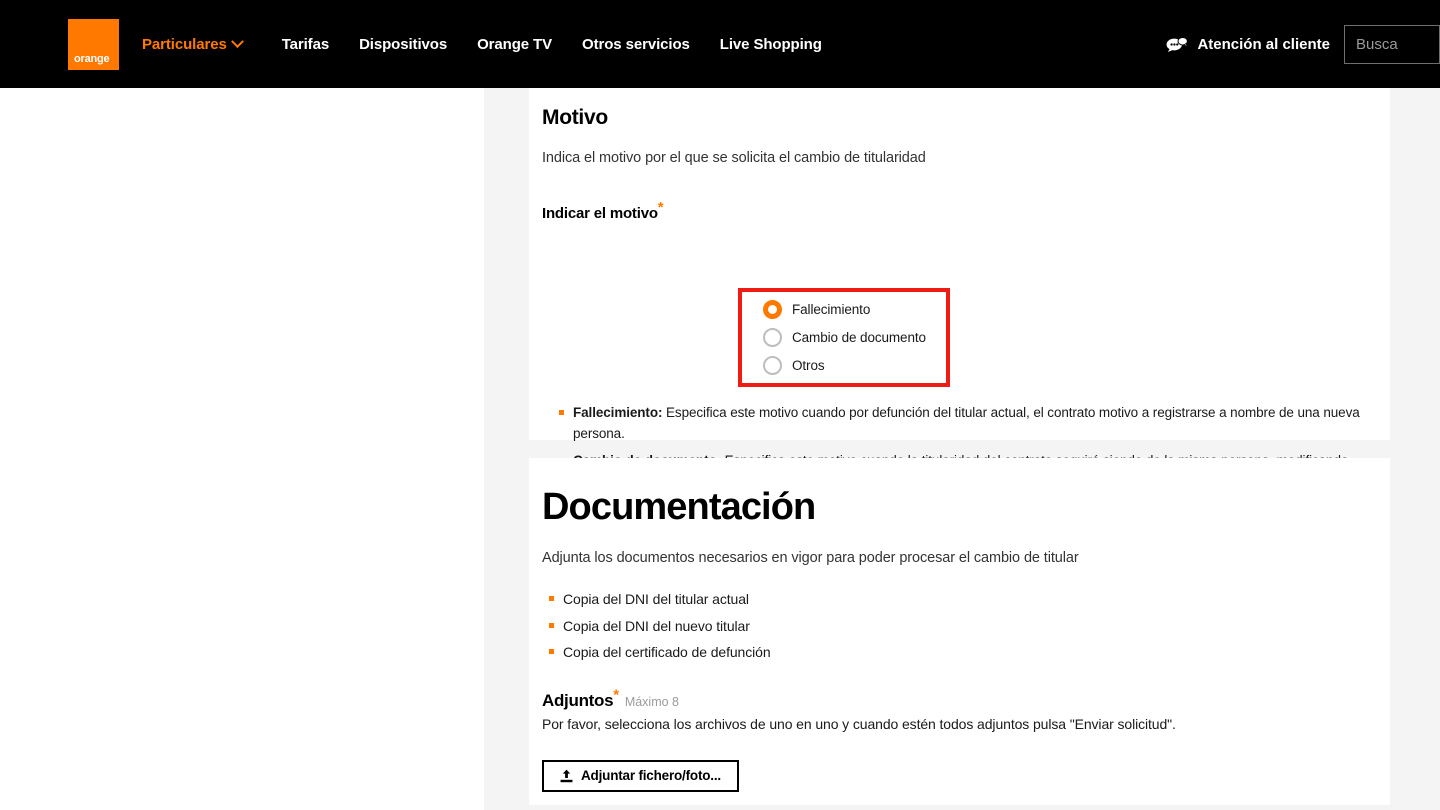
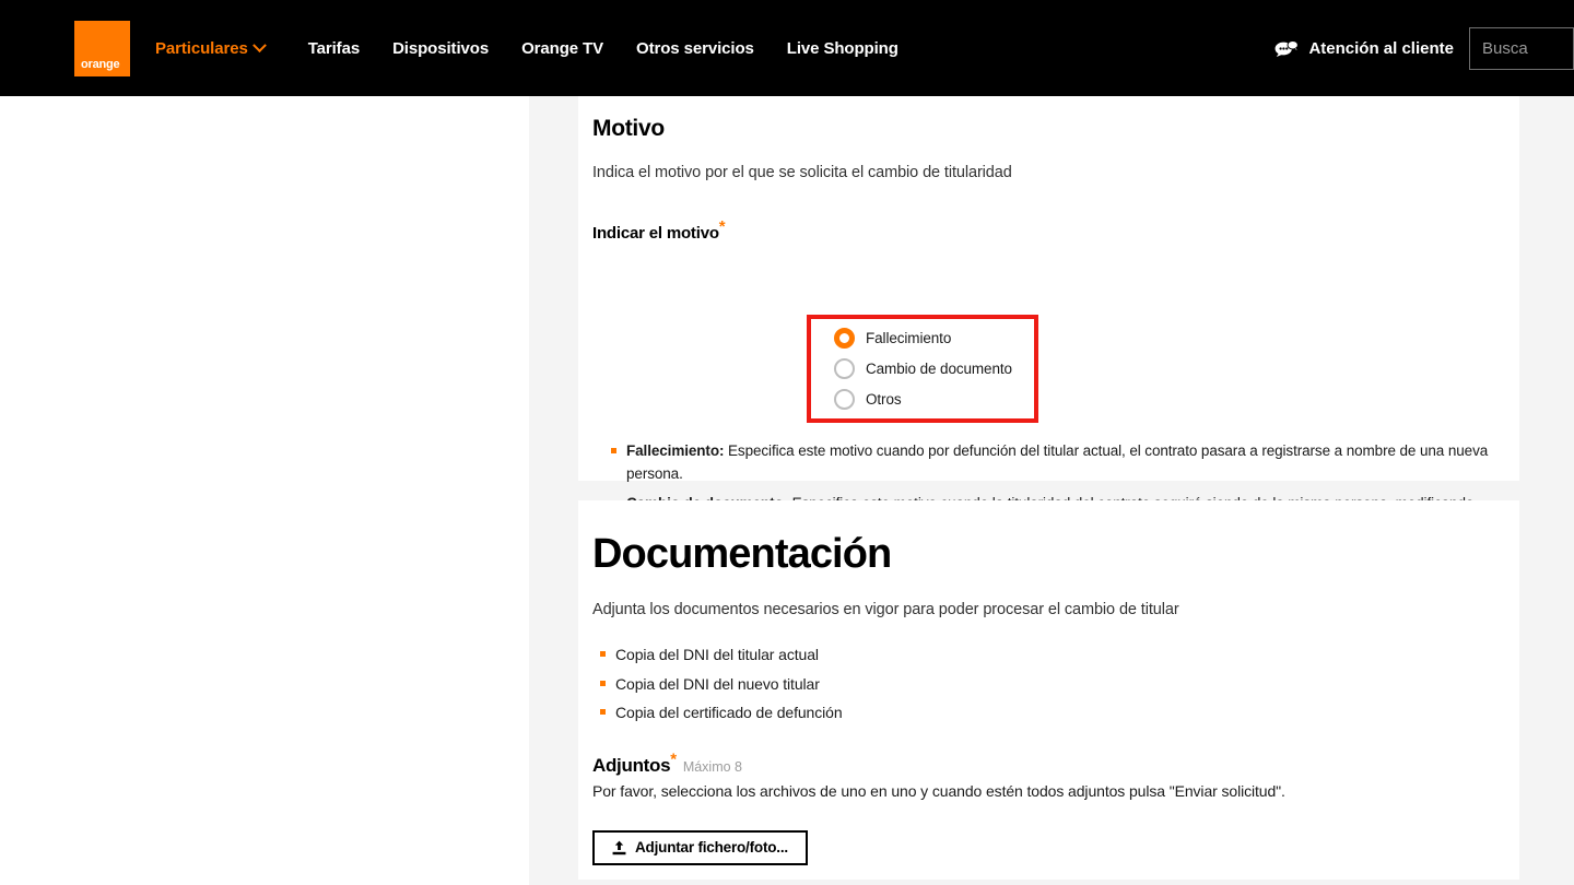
  orange
  Particulares
  Tarifas
  Dispositivos
  Orange TV
  Otros servicios
  Live Shopping
  Atención al cliente
  Busca
  Motivo
  Indica el motivo por el que se solicita el cambio de titularidad
  Indicar el motivo*
  Fallecimiento
  Cambio de documento
  Otros
- Fallecimiento: Especifica este motivo cuando por defunción del titular actual, el contrato motivo a registrarse a nombre de una nueva persona.
+ Fallecimiento: Especifica este motivo cuando por defunción del titular actual, el contrato pasara a registrarse a nombre de una nueva persona.
  Documentación
  Adjunta los documentos necesarios en vigor para poder procesar el cambio de titular
  Copia del DNI del titular actual
  Copia del DNI del nuevo titular
  Copia del certificado de defunción
  Adjuntos*
  Máximo 8
  Por favor, selecciona los archivos de uno en uno y cuando estén todos adjuntos pulsa "Enviar solicitud".
  Adjuntar fichero/foto...
